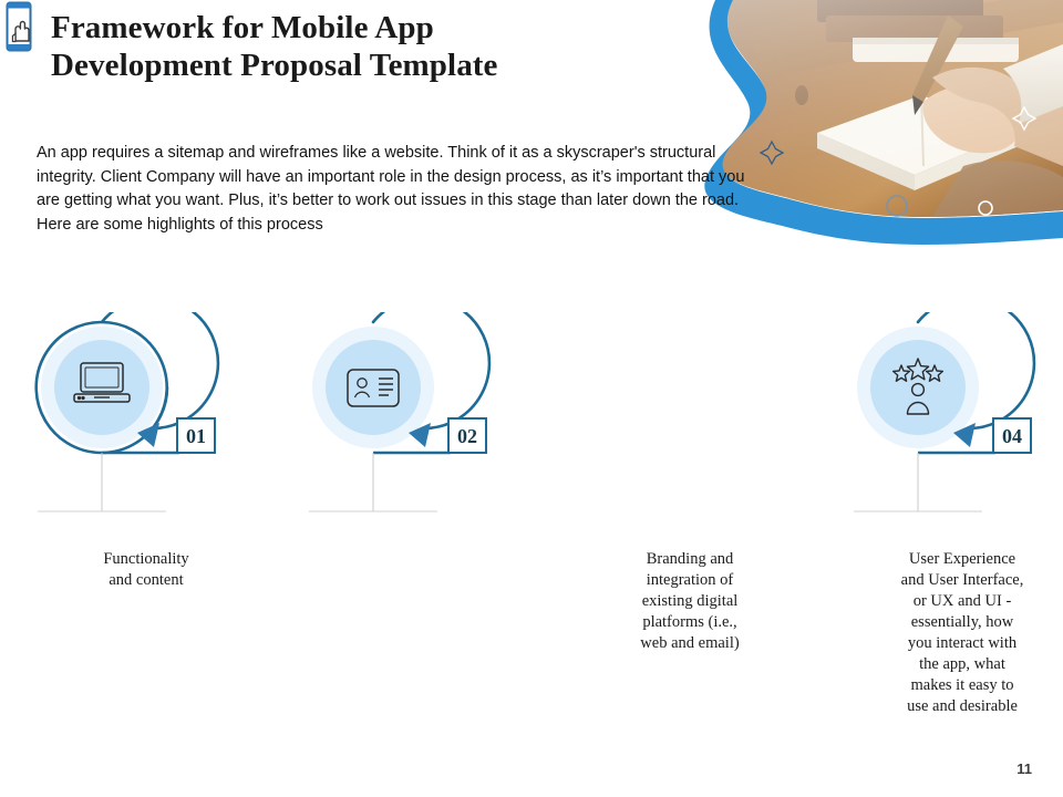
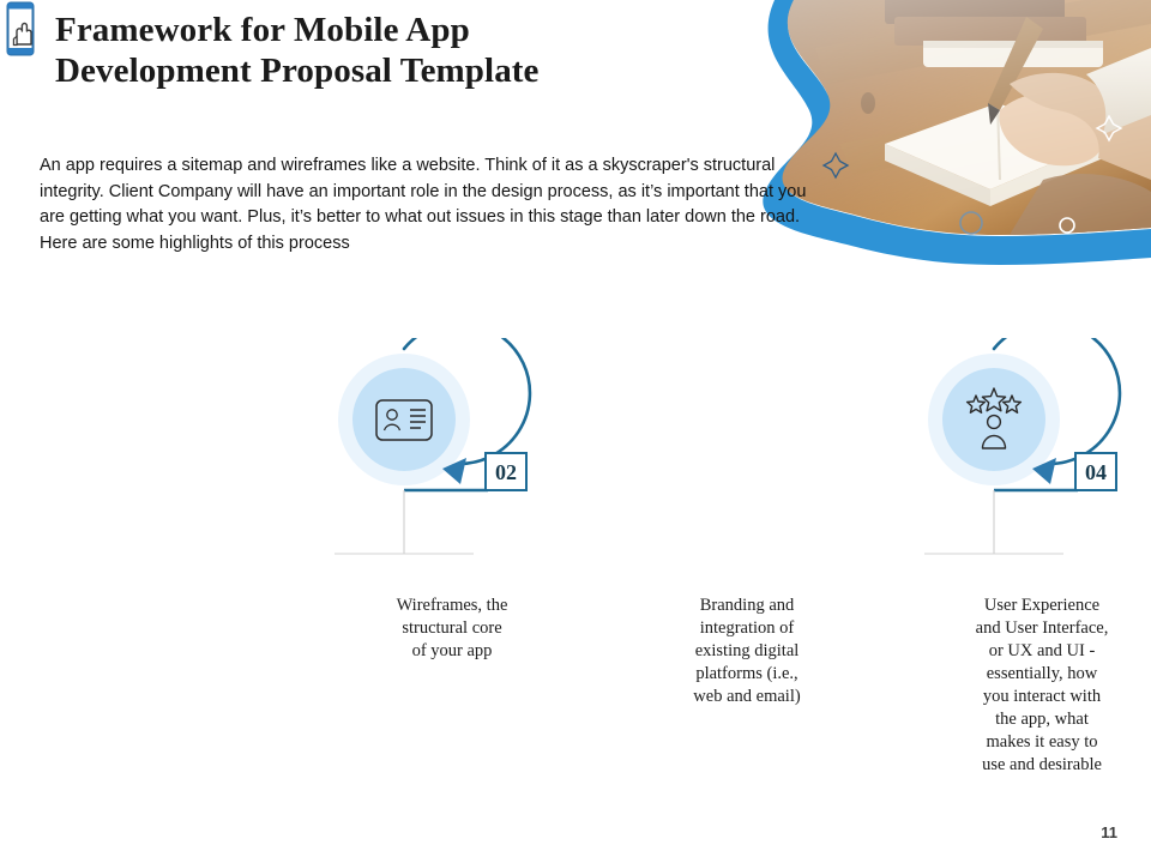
  Framework for Mobile App
  Development Proposal Template
- An app requires a sitemap and wireframes like a website. Think of it as a skyscraper's structural integrity. Client Company will have an important role in the design process, as it’s important that you are getting what you want. Plus, it’s better to work out issues in this stage than later down the road. Here are some highlights of this process
+ An app requires a sitemap and wireframes like a website. Think of it as a skyscraper's structural integrity. Client Company will have an important role in the design process, as it’s important that you are getting what you want. Plus, it’s better to what out issues in this stage than later down the road. Here are some highlights of this process
- 01
- Functionality
- and content
  02
+ Wireframes, the
+ structural core
+ of your app
  Branding and
  integration of
  existing digital
  platforms (i.e.,
  web and email)
  04
  User Experience
  and User Interface,
  or UX and UI -
  essentially, how
  you interact with
  the app, what
  makes it easy to
  use and desirable
  11
